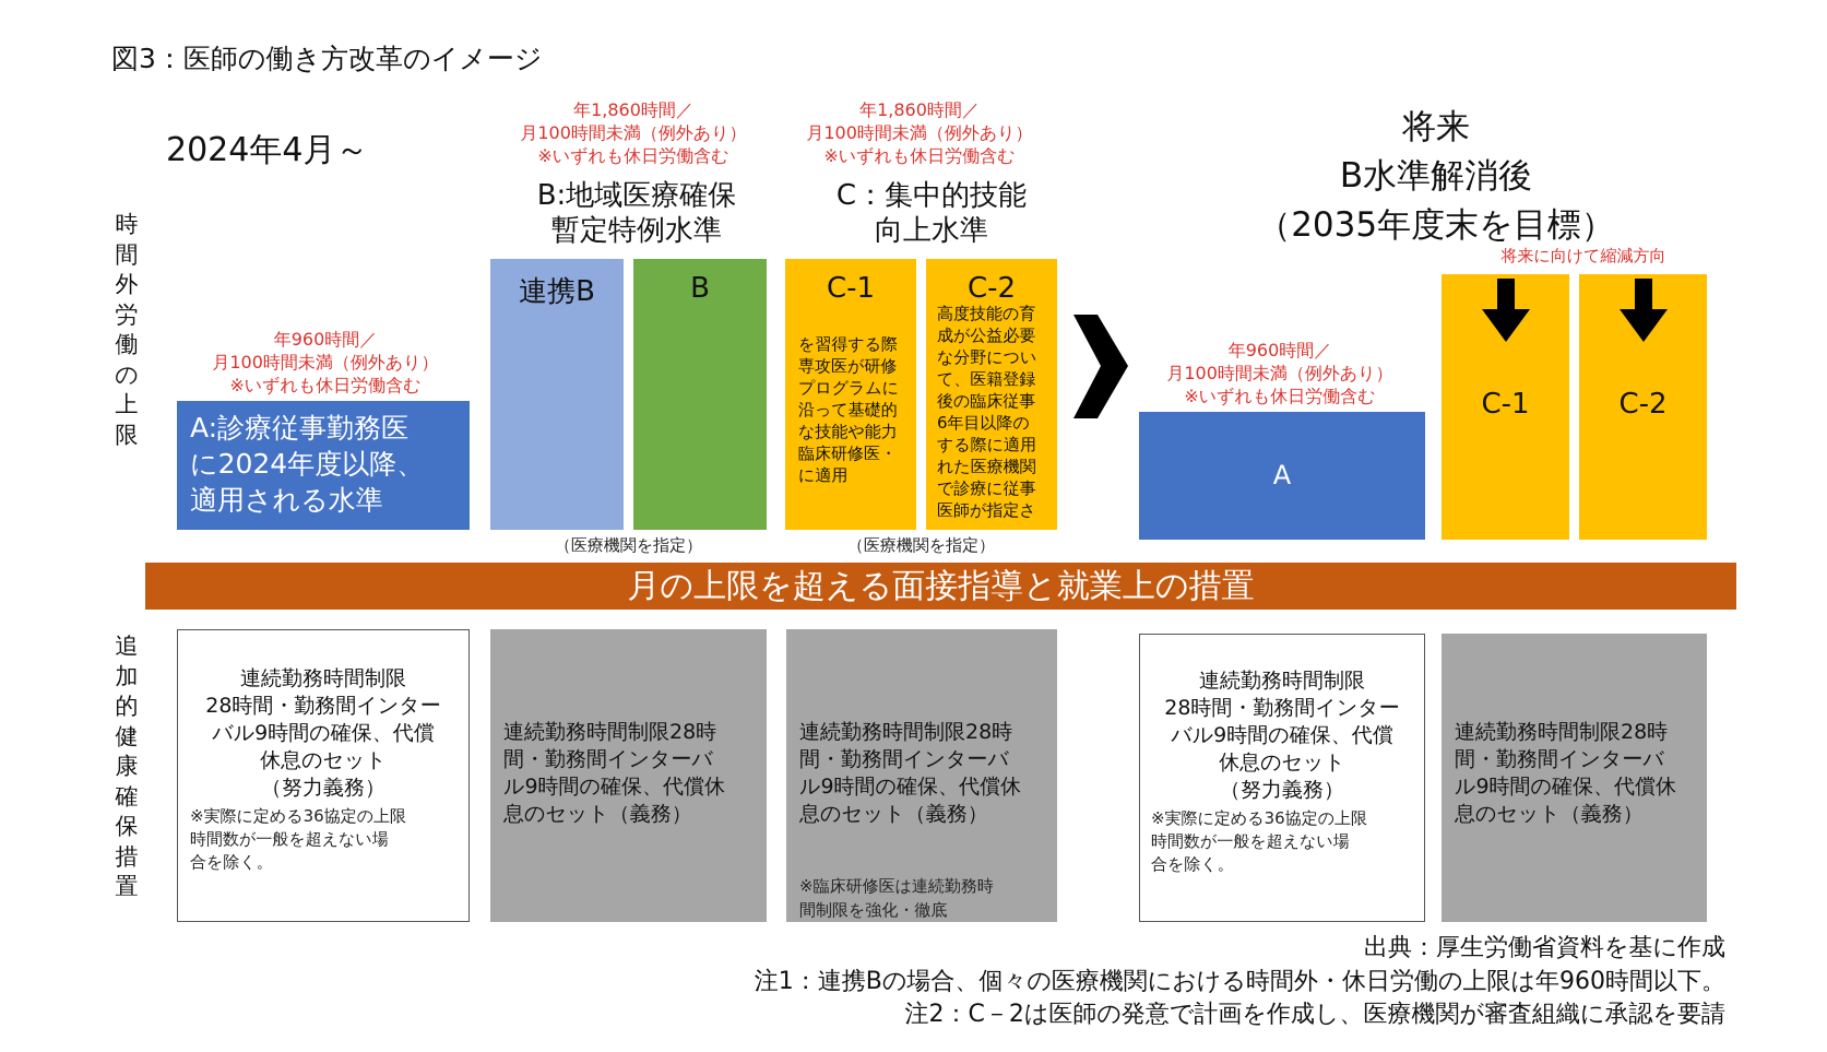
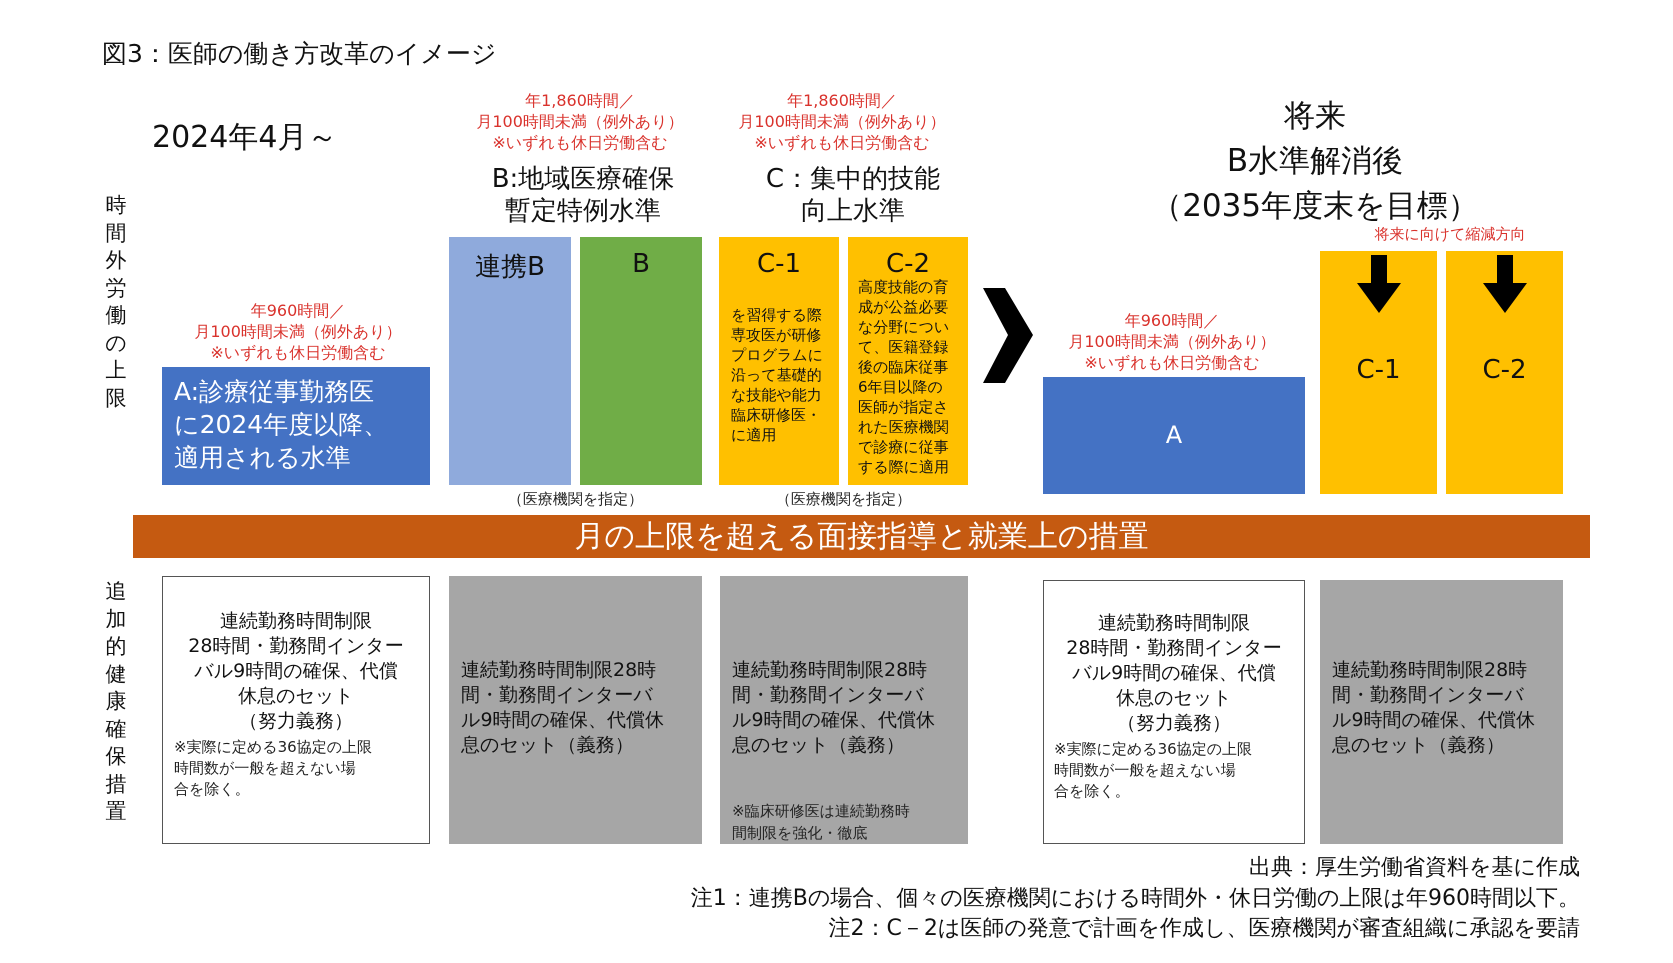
  図3：医師の働き方改革のイメージ
  2024年4月～
  時
  間
  外
  労
  働
  の
  上
  限
  追
  加
  的
  健
  康
  確
  保
  措
  置
  年960時間／
  月100時間未満（例外あり）
  ※いずれも休日労働含む
  年1,860時間／
  月100時間未満（例外あり）
  ※いずれも休日労働含む
  年1,860時間／
  月100時間未満（例外あり）
  ※いずれも休日労働含む
  年960時間／
  月100時間未満（例外あり）
  ※いずれも休日労働含む
  B:地域医療確保
  暫定特例水準
  C：集中的技能
  向上水準
  将来
  B水準解消後
  （2035年度末を目標）
  将来に向けて縮減方向
  A:診療従事勤務医
  に2024年度以降、
  適用される水準
  連携B
  B
  C-1
  を習得する際
  専攻医が研修
  プログラムに
  沿って基礎的
  な技能や能力
  臨床研修医・
  に適用
  C-2
  高度技能の育
  成が公益必要
  な分野につい
  て、医籍登録
  後の臨床従事
  6年目以降の
- する際に適用
+ 医師が指定さ
  れた医療機関
  で診療に従事
- 医師が指定さ
+ する際に適用
  （医療機関を指定）
  （医療機関を指定）
  A
  C-1
  C-2
  月の上限を超える面接指導と就業上の措置
  連続勤務時間制限
  28時間・勤務間インター
  バル9時間の確保、代償
  休息のセット
  （努力義務）
  ※実際に定める36協定の上限
  時間数が一般を超えない場
  合を除く。
  連続勤務時間制限28時
  間・勤務間インターバ
  ル9時間の確保、代償休
  息のセット（義務）
  連続勤務時間制限28時
  間・勤務間インターバ
  ル9時間の確保、代償休
  息のセット（義務）
  ※臨床研修医は連続勤務時
  間制限を強化・徹底
  連続勤務時間制限
  28時間・勤務間インター
  バル9時間の確保、代償
  休息のセット
  （努力義務）
  ※実際に定める36協定の上限
  時間数が一般を超えない場
  合を除く。
  連続勤務時間制限28時
  間・勤務間インターバ
  ル9時間の確保、代償休
  息のセット（義務）
  出典：厚生労働省資料を基に作成
  注1：連携Bの場合、個々の医療機関における時間外・休日労働の上限は年960時間以下。
  注2：C－2は医師の発意で計画を作成し、医療機関が審査組織に承認を要請
